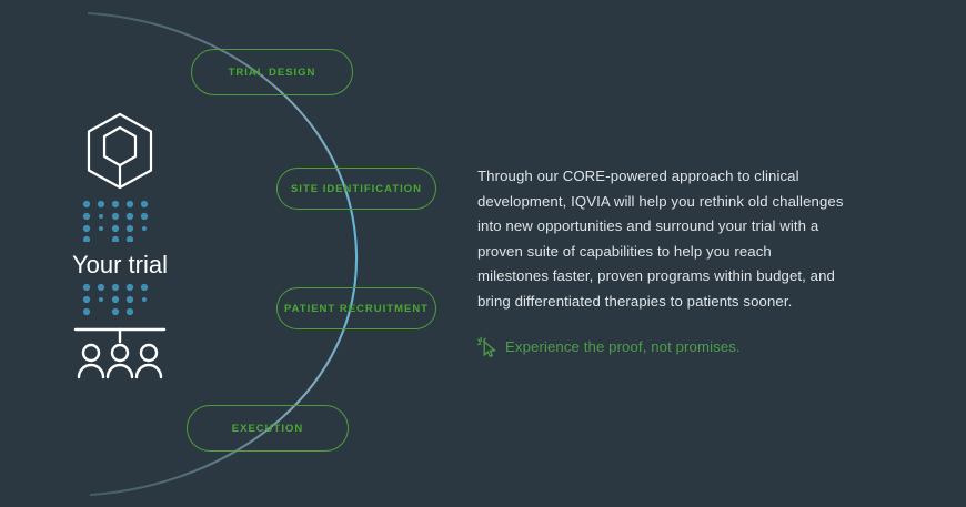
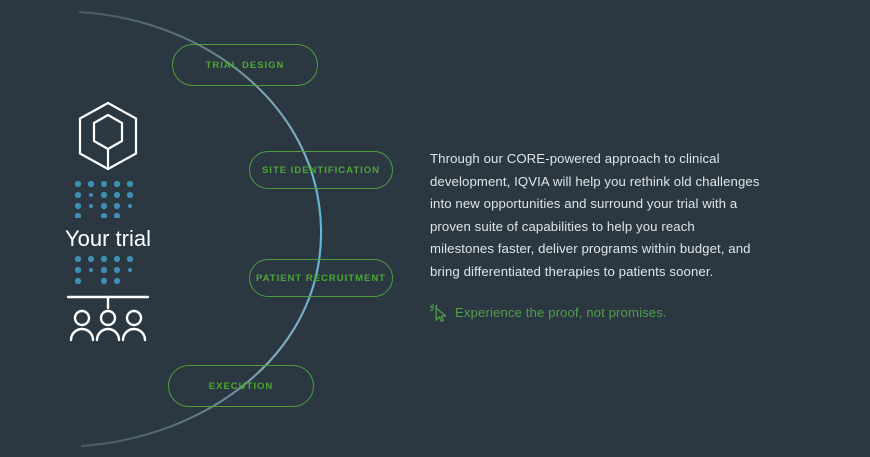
  Your trial
  TRIAL DESIGN
  SITE IDENTIFICATION
  PATIENT RECRUITMENT
  EXECUTION
- Through our CORE-powered approach to clinical development, IQVIA will help you rethink old challenges into new opportunities and surround your trial with a proven suite of capabilities to help you reach milestones faster, proven programs within budget, and bring differentiated therapies to patients sooner.
+ Through our CORE-powered approach to clinical development, IQVIA will help you rethink old challenges into new opportunities and surround your trial with a proven suite of capabilities to help you reach milestones faster, deliver programs within budget, and bring differentiated therapies to patients sooner.
  Experience the proof, not promises.
